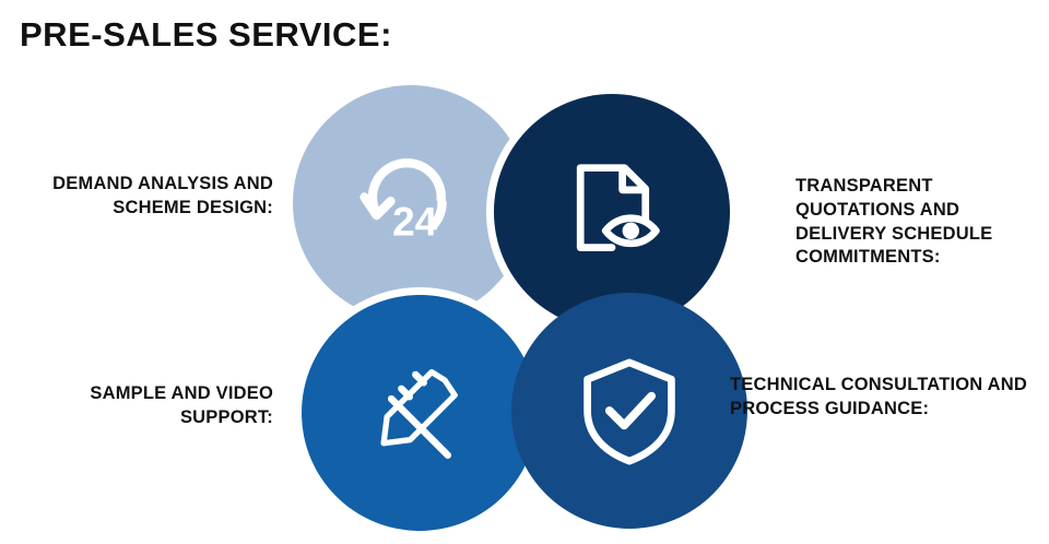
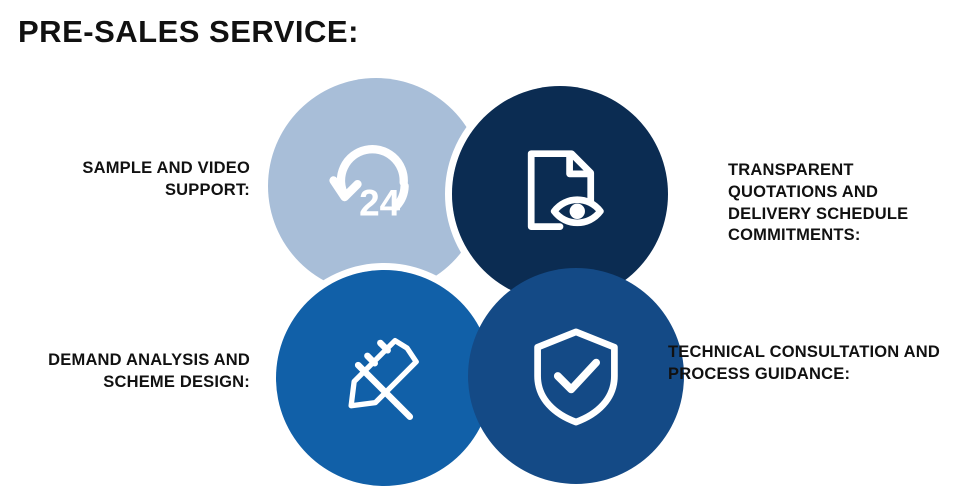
  PRE-SALES SERVICE:
  24
- DEMAND ANALYSIS AND SCHEME DESIGN:
+ SAMPLE AND VIDEO SUPPORT:
  TRANSPARENT QUOTATIONS AND DELIVERY SCHEDULE COMMITMENTS:
- SAMPLE AND VIDEO SUPPORT:
+ DEMAND ANALYSIS AND SCHEME DESIGN:
  TECHNICAL CONSULTATION AND PROCESS GUIDANCE:
